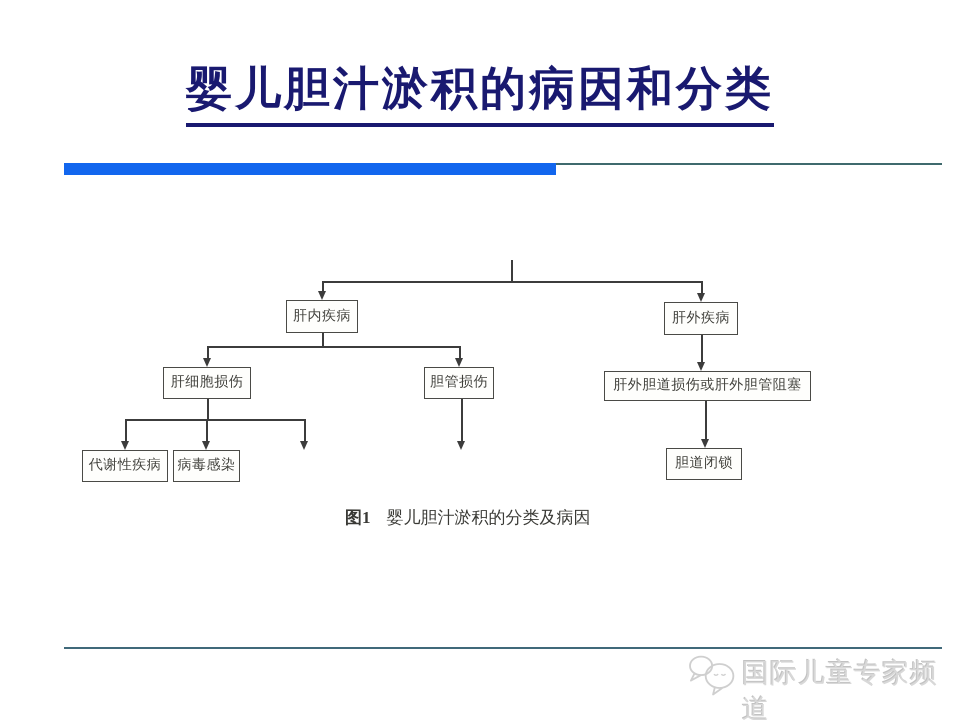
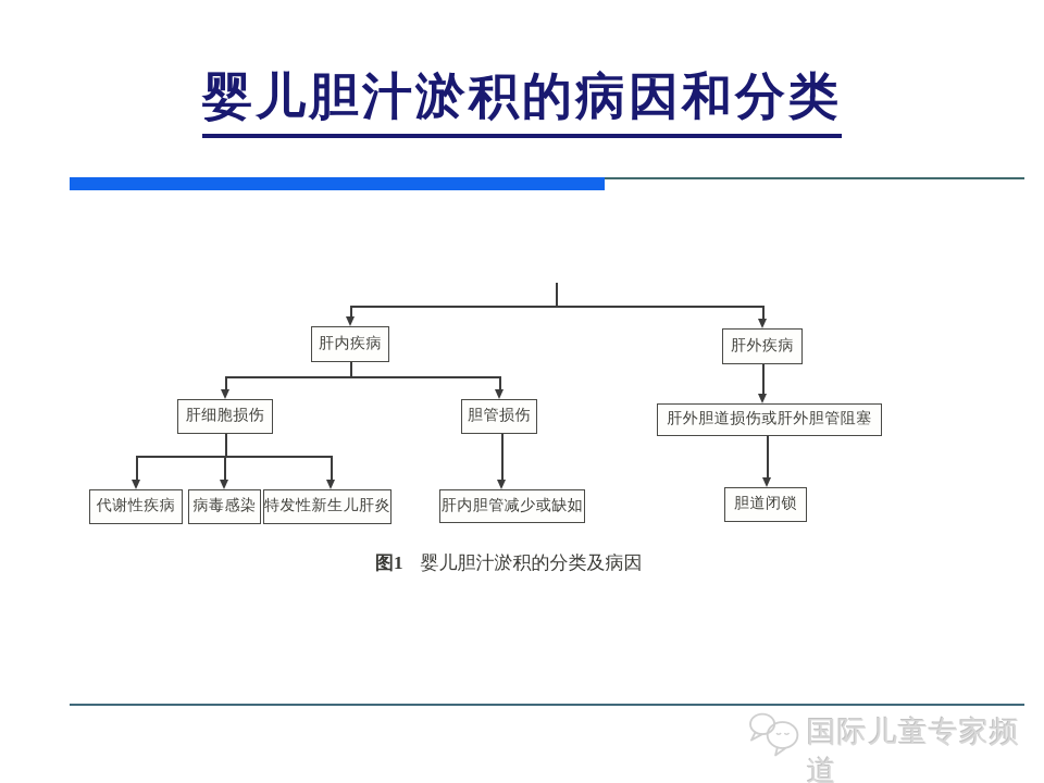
  婴儿胆汁淤积的病因和分类
  肝内疾病
  肝外疾病
  肝细胞损伤
  胆管损伤
  肝外胆道损伤或肝外胆管阻塞
  代谢性疾病
  病毒感染
+ 特发性新生儿肝炎
+ 肝内胆管减少或缺如
  胆道闭锁
  图1
  婴儿胆汁淤积的分类及病因
  国际儿童专家频道
